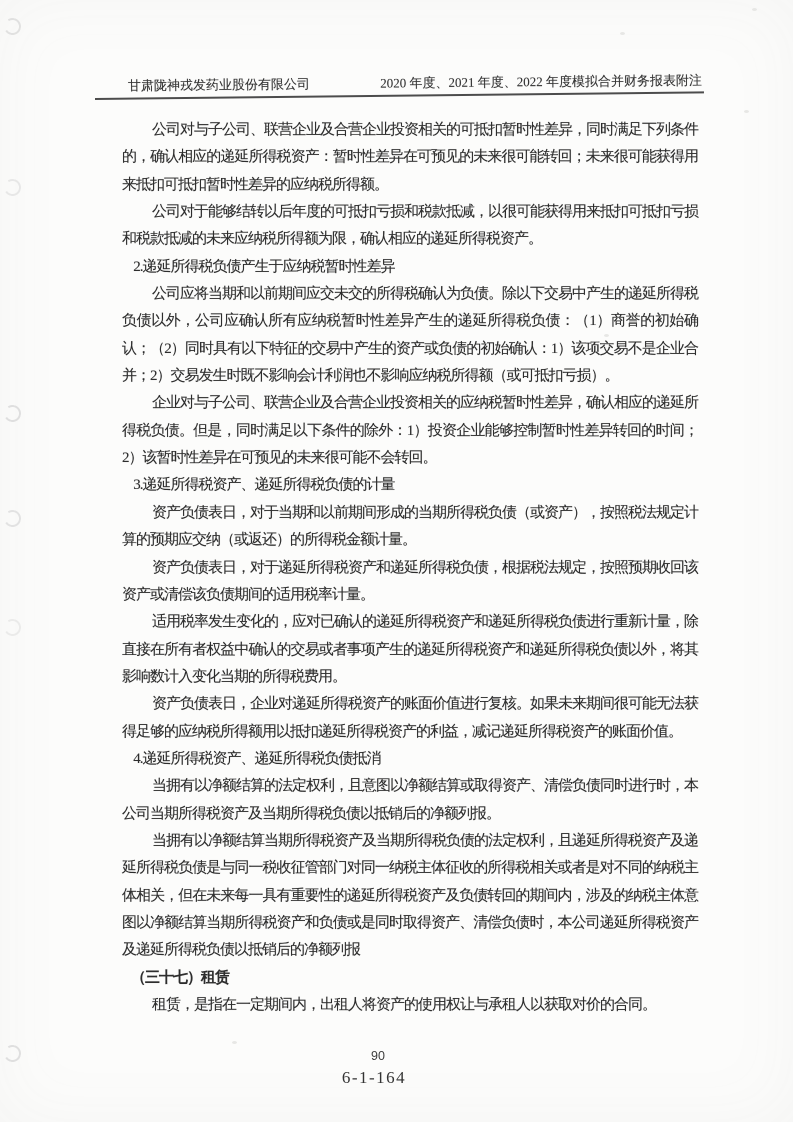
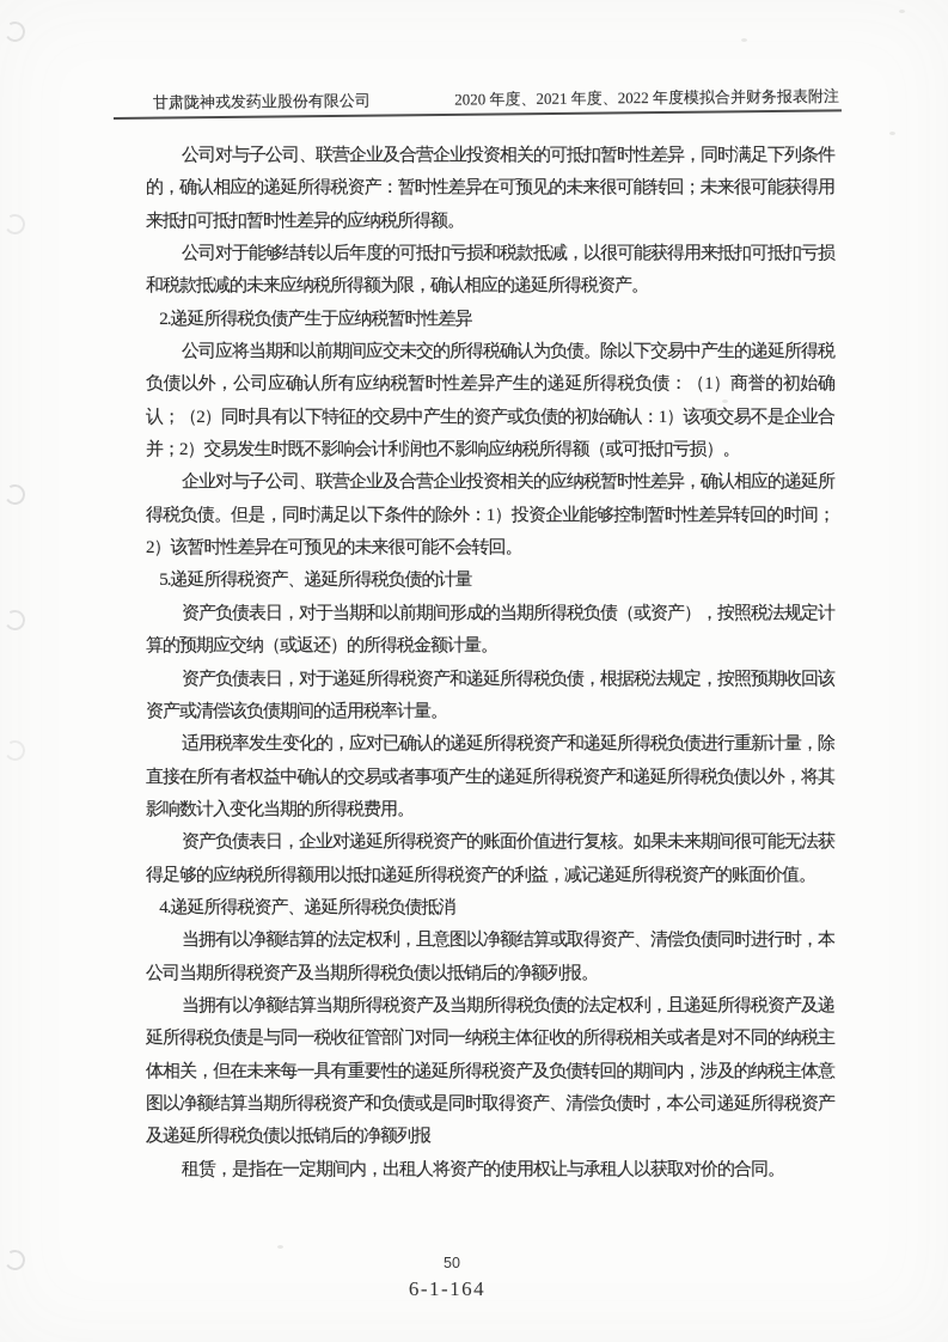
  甘肃陇神戎发药业股份有限公司
  2020 年度、2021 年度、2022 年度模拟合并财务报表附注
  公司对与子公司、联营企业及合营企业投资相关的可抵扣暂时性差异，同时满足下列条件的，确认相应的递延所得税资产：暂时性差异在可预见的未来很可能转回；未来很可能获得用来抵扣可抵扣暂时性差异的应纳税所得额。
  公司对于能够结转以后年度的可抵扣亏损和税款抵减，以很可能获得用来抵扣可抵扣亏损和税款抵减的未来应纳税所得额为限，确认相应的递延所得税资产。
  2.递延所得税负债产生于应纳税暂时性差异
  公司应将当期和以前期间应交未交的所得税确认为负债。除以下交易中产生的递延所得税负债以外，公司应确认所有应纳税暂时性差异产生的递延所得税负债：（1）商誉的初始确认；（2）同时具有以下特征的交易中产生的资产或负债的初始确认：1）该项交易不是企业合并；2）交易发生时既不影响会计利润也不影响应纳税所得额（或可抵扣亏损）。
  企业对与子公司、联营企业及合营企业投资相关的应纳税暂时性差异，确认相应的递延所得税负债。但是，同时满足以下条件的除外：1）投资企业能够控制暂时性差异转回的时间；2）该暂时性差异在可预见的未来很可能不会转回。
- 3.递延所得税资产、递延所得税负债的计量
+ 5.递延所得税资产、递延所得税负债的计量
  资产负债表日，对于当期和以前期间形成的当期所得税负债（或资产），按照税法规定计算的预期应交纳（或返还）的所得税金额计量。
  资产负债表日，对于递延所得税资产和递延所得税负债，根据税法规定，按照预期收回该资产或清偿该负债期间的适用税率计量。
  适用税率发生变化的，应对已确认的递延所得税资产和递延所得税负债进行重新计量，除直接在所有者权益中确认的交易或者事项产生的递延所得税资产和递延所得税负债以外，将其影响数计入变化当期的所得税费用。
  资产负债表日，企业对递延所得税资产的账面价值进行复核。如果未来期间很可能无法获得足够的应纳税所得额用以抵扣递延所得税资产的利益，减记递延所得税资产的账面价值。
  4.递延所得税资产、递延所得税负债抵消
  当拥有以净额结算的法定权利，且意图以净额结算或取得资产、清偿负债同时进行时，本公司当期所得税资产及当期所得税负债以抵销后的净额列报。
  当拥有以净额结算当期所得税资产及当期所得税负债的法定权利，且递延所得税资产及递延所得税负债是与同一税收征管部门对同一纳税主体征收的所得税相关或者是对不同的纳税主体相关，但在未来每一具有重要性的递延所得税资产及负债转回的期间内，涉及的纳税主体意图以净额结算当期所得税资产和负债或是同时取得资产、清偿负债时，本公司递延所得税资产及递延所得税负债以抵销后的净额列报
- （三十七）租赁
  租赁，是指在一定期间内，出租人将资产的使用权让与承租人以获取对价的合同。
- 90
+ 50
  6-1-164
